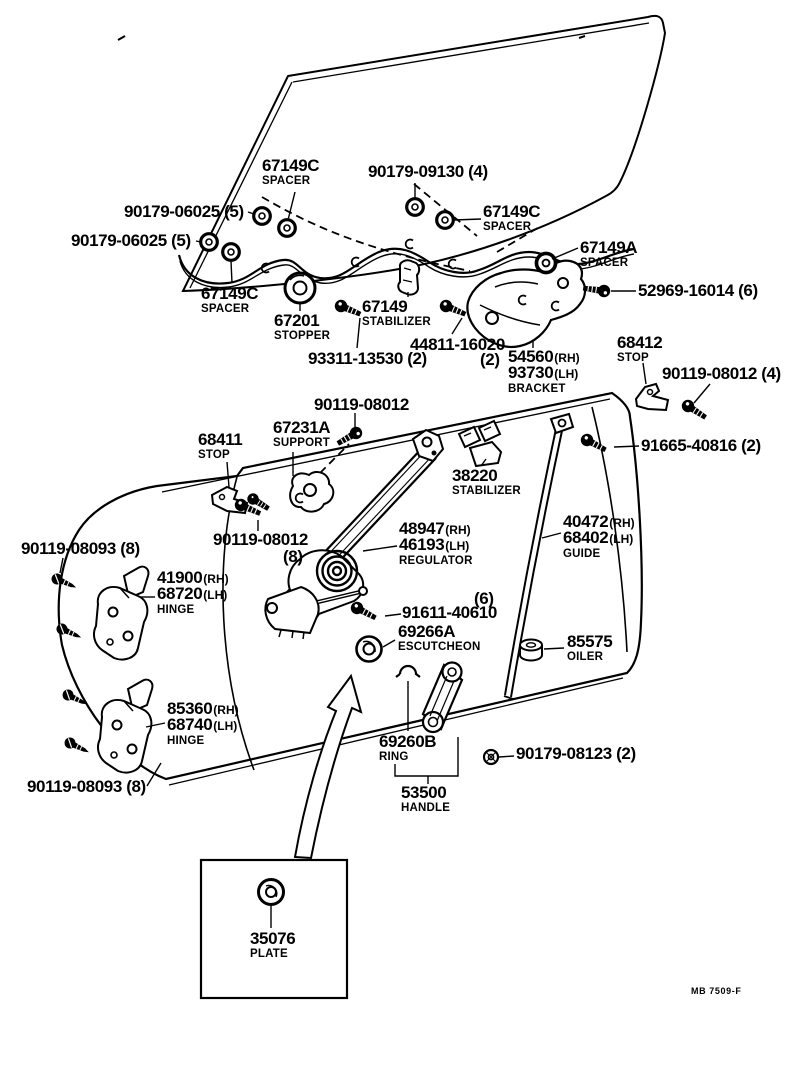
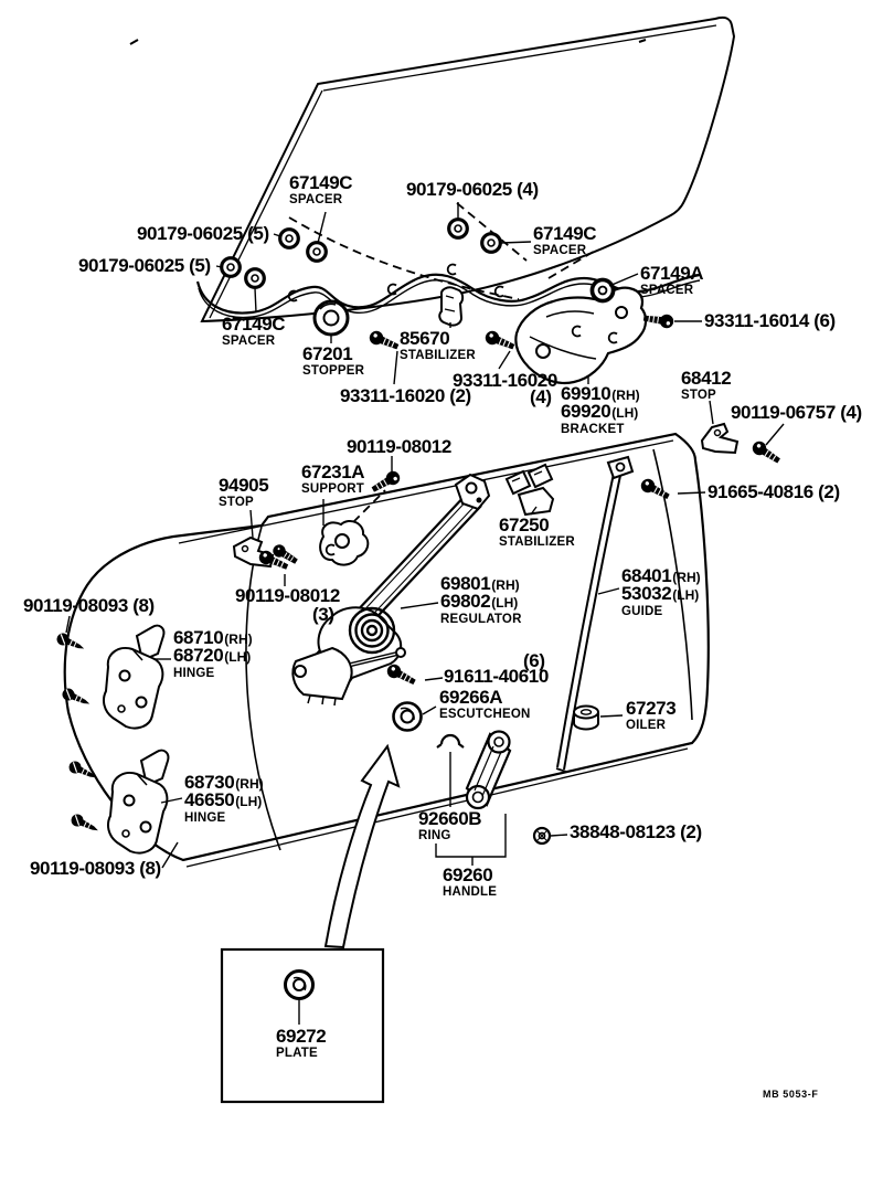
  67149C
  SPACER
- 90179-09130 (4)
+ 90179-06025 (4)
  90179-06025 (5)
  90179-06025 (5)
  67149C
  SPACER
  67149A
  SPACER
- 52969-16014 (6)
+ 93311-16014 (6)
  67149C
  SPACER
  67201
  STOPPER
- 67149
+ 85670
  STABILIZER
- 44811-16020
+ 93311-16020
- (2)
+ (4)
- 93311-13530 (2)
+ 93311-16020 (2)
- 54560
+ 69910
  (RH)
- 93730
+ 69920
  (LH)
  BRACKET
  68412
  STOP
- 90119-08012 (4)
+ 90119-06757 (4)
  90119-08012
- 68411
+ 94905
  STOP
  67231A
  SUPPORT
- 38220
+ 67250
  STABILIZER
  91665-40816 (2)
- 48947
+ 69801
  (RH)
- 46193
+ 69802
  (LH)
  REGULATOR
- 40472
+ 68401
  (RH)
- 68402
+ 53032
  (LH)
  GUIDE
  90119-08093 (8)
  90119-08012
- (8)
+ (3)
- 41900
+ 68710
  (RH)
  68720
  (LH)
  HINGE
  (6)
  91611-40610
  69266A
  ESCUTCHEON
- 85575
+ 67273
  OILER
- 85360
+ 68730
  (RH)
- 68740
+ 46650
  (LH)
  HINGE
  90119-08093 (8)
- 69260B
+ 92660B
  RING
- 90179-08123 (2)
+ 38848-08123 (2)
- 53500
+ 69260
  HANDLE
- 35076
+ 69272
  PLATE
- MB 7509-F
+ MB 5053-F
